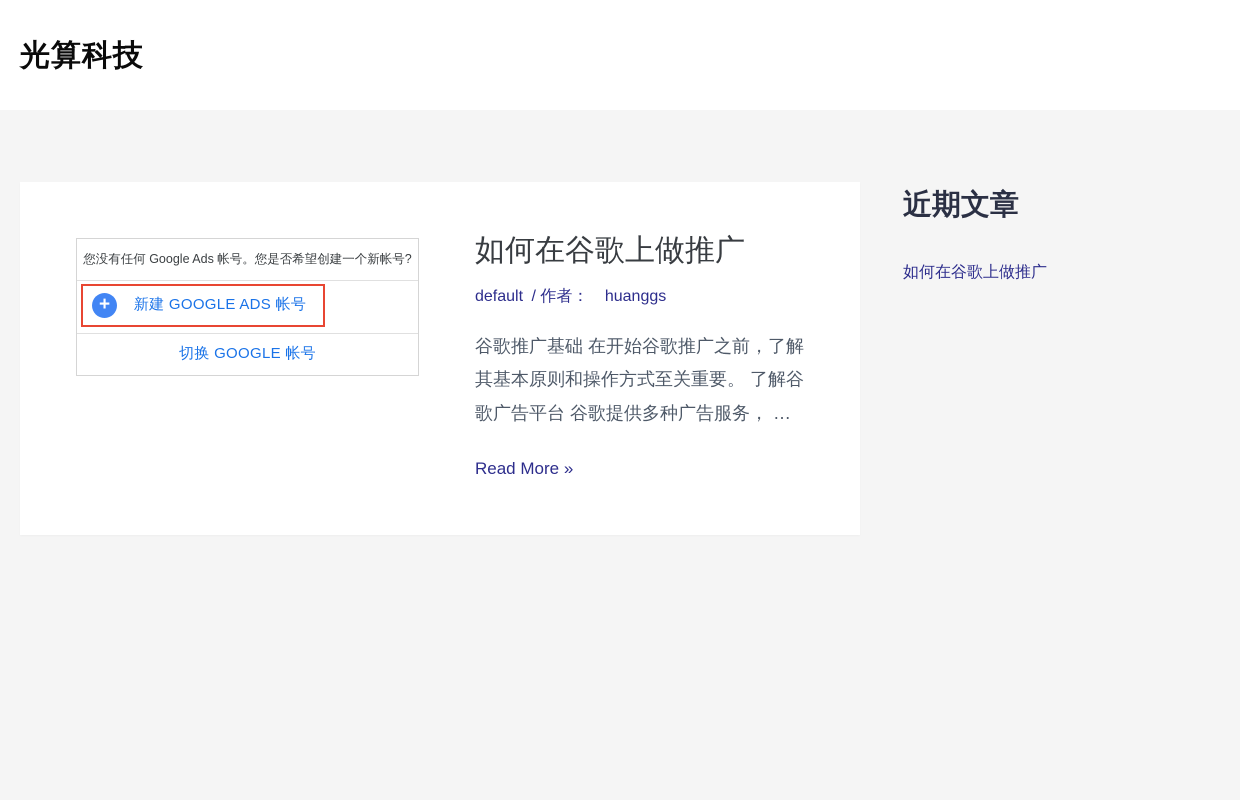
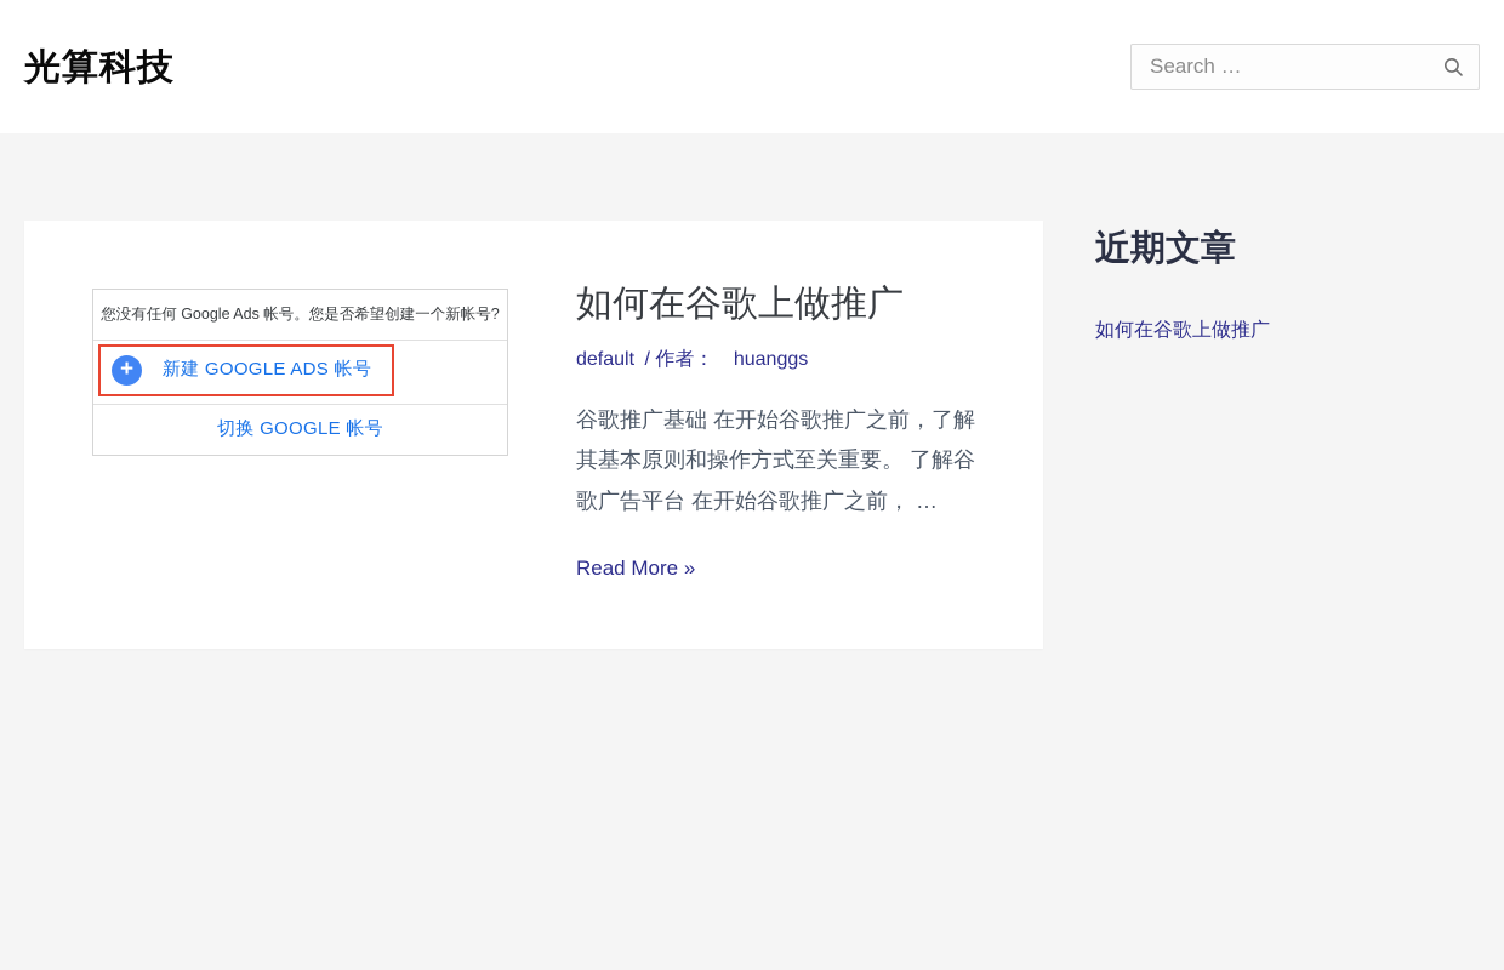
  光算科技
+ Search …
  您没有任何 Google Ads 帐号。您是否希望创建一个新帐号?
  +
  新建 GOOGLE ADS 帐号
  切换 GOOGLE 帐号
  如何在谷歌上做推广
  default / 作者： huanggs
- 谷歌推广基础 在开始谷歌推广之前，了解其基本原则和操作方式至关重要。 了解谷歌广告平台 谷歌提供多种广告服务， …
+ 谷歌推广基础 在开始谷歌推广之前，了解其基本原则和操作方式至关重要。 了解谷歌广告平台 在开始谷歌推广之前， …
  Read More »
  近期文章
  如何在谷歌上做推广
